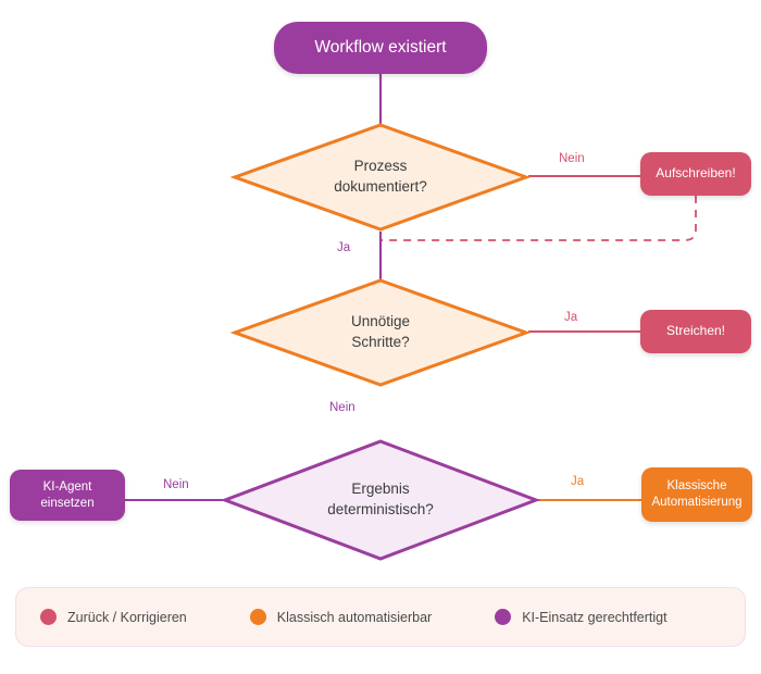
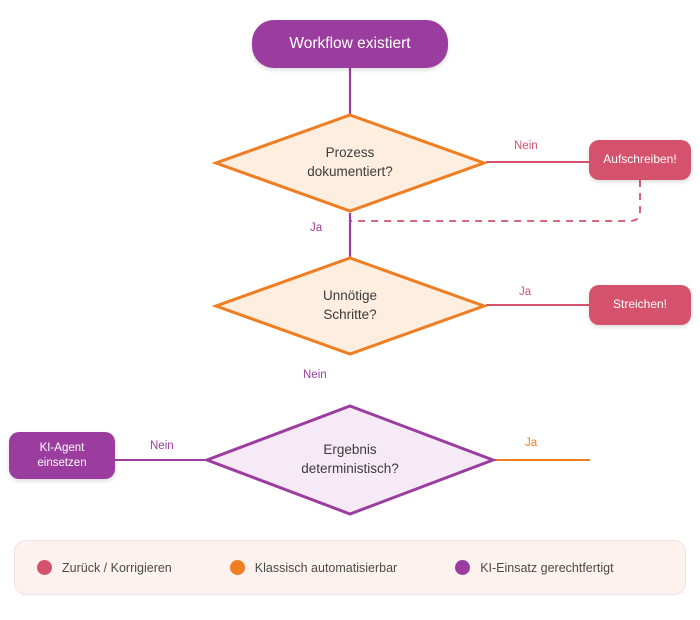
  Workflow existiert
  Prozess
  dokumentiert?
  Unnötige
  Schritte?
  Ergebnis
  deterministisch?
  Aufschreiben!
  Streichen!
  KI-Agent
  einsetzen
- Klassische
- Automatisierung
  Nein
  Ja
  Ja
  Nein
  Nein
  Ja
  Zurück / Korrigieren
  Klassisch automatisierbar
  KI-Einsatz gerechtfertigt
